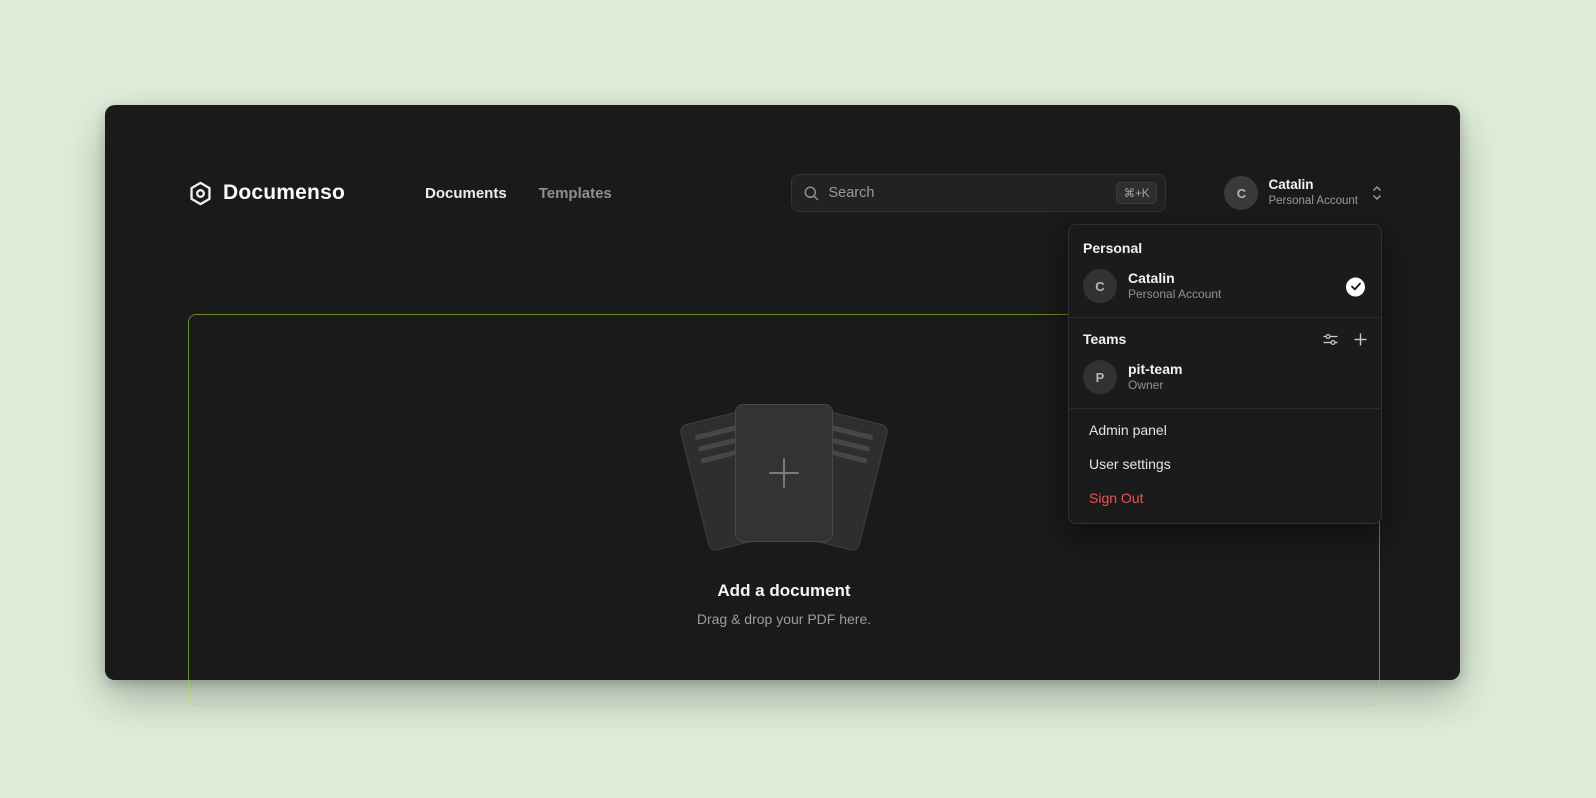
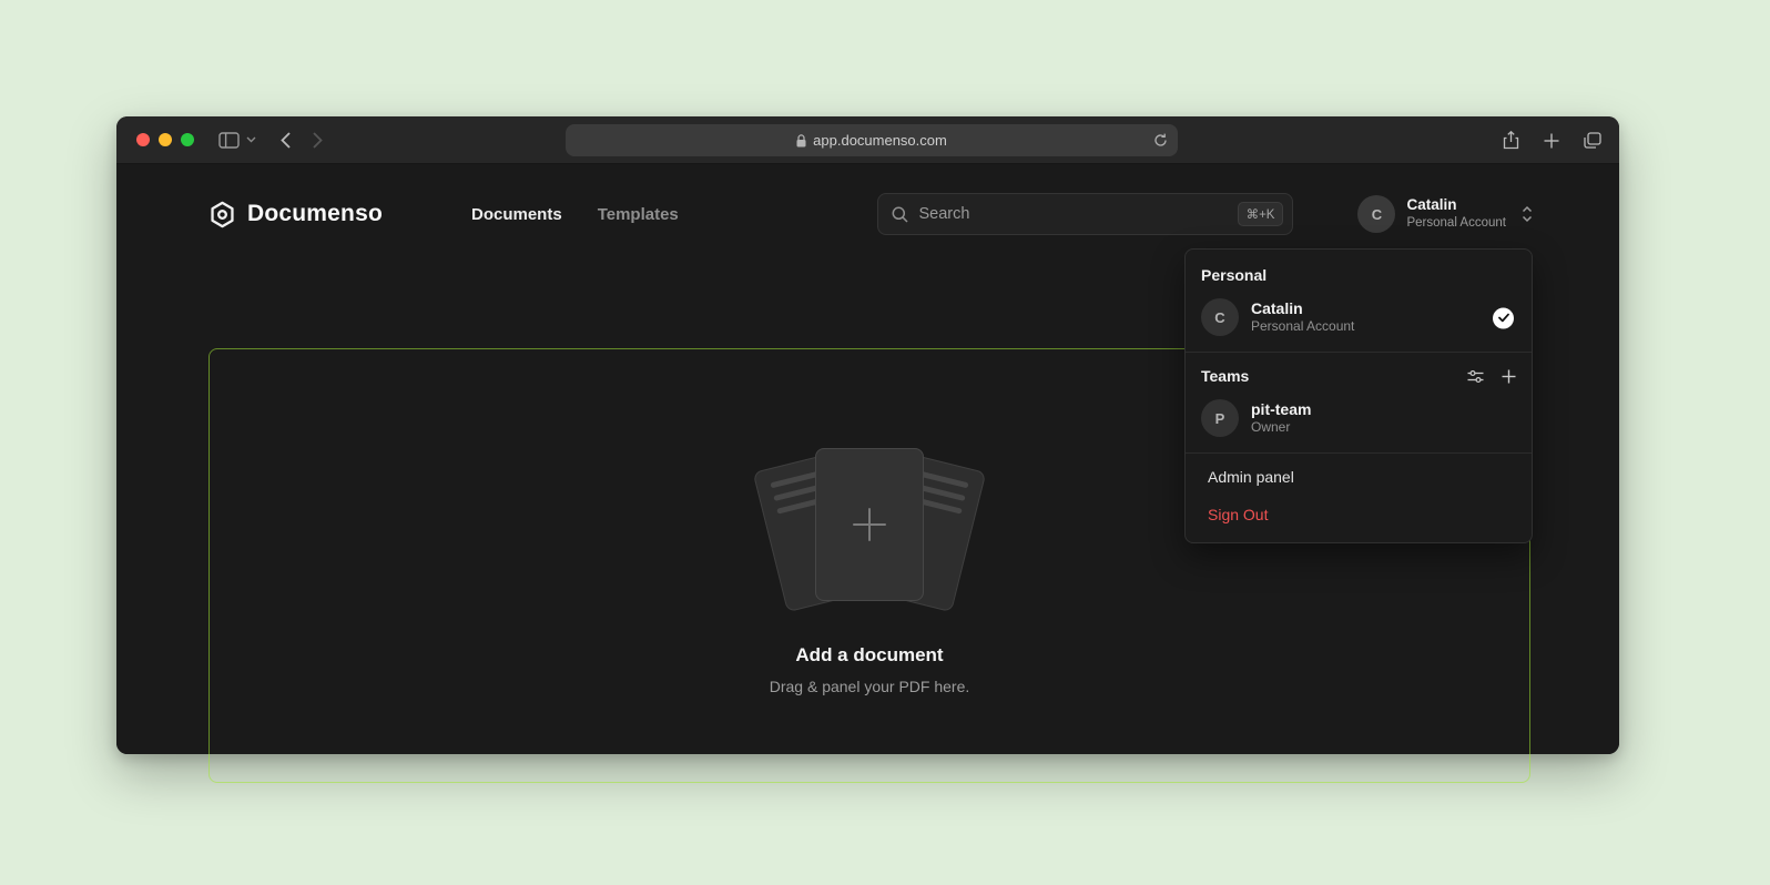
+ app.documenso.com
  Documenso
  Documents
  Templates
  Search
  ⌘+K
  C
  Catalin
  Personal Account
  Add a document
- Drag & drop your PDF here.
+ Drag & panel your PDF here.
  Personal
  C
  Catalin
  Personal Account
  Teams
  P
  pit-team
  Owner
  Admin panel
- User settings
  Sign Out
